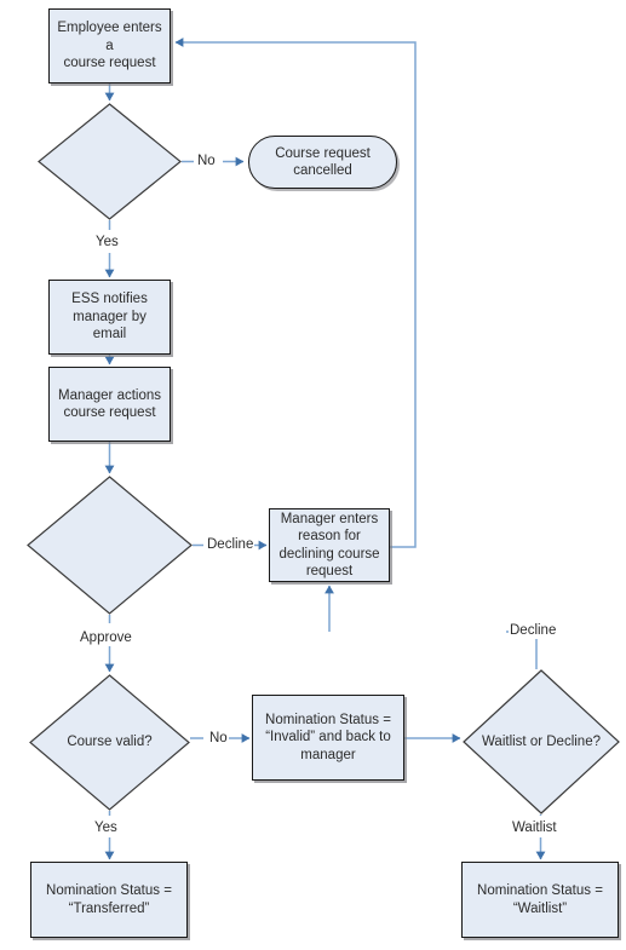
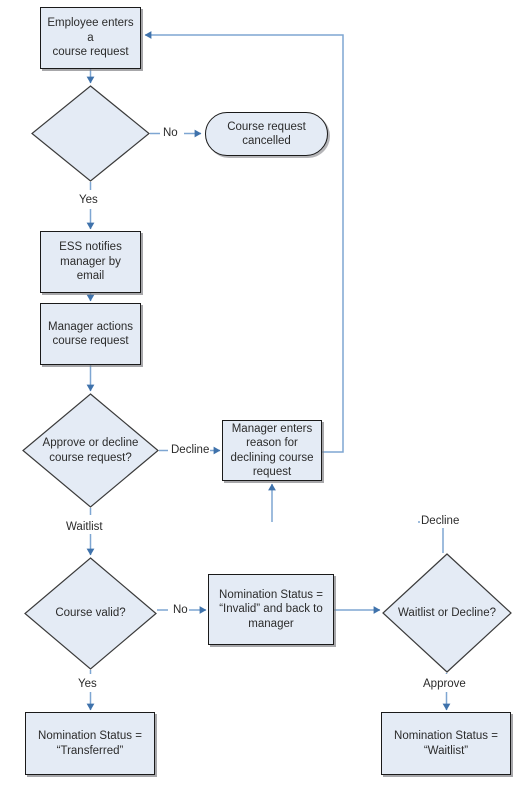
  Employee enters a
  course request
  Course request
  cancelled
  ESS notifies
  manager by email
  Manager actions
  course request
+ Approve or decline
+ course request?
  Manager enters
  reason for
  declining course
  request
  Course valid?
  Nomination Status =
  “Invalid” and back to
  manager
  Waitlist or Decline?
  Nomination Status =
  “Transferred”
  Nomination Status =
  “Waitlist”
  No
  Yes
  Decline
- Approve
+ Waitlist
  Decline
  No
  Yes
- Waitlist
+ Approve
